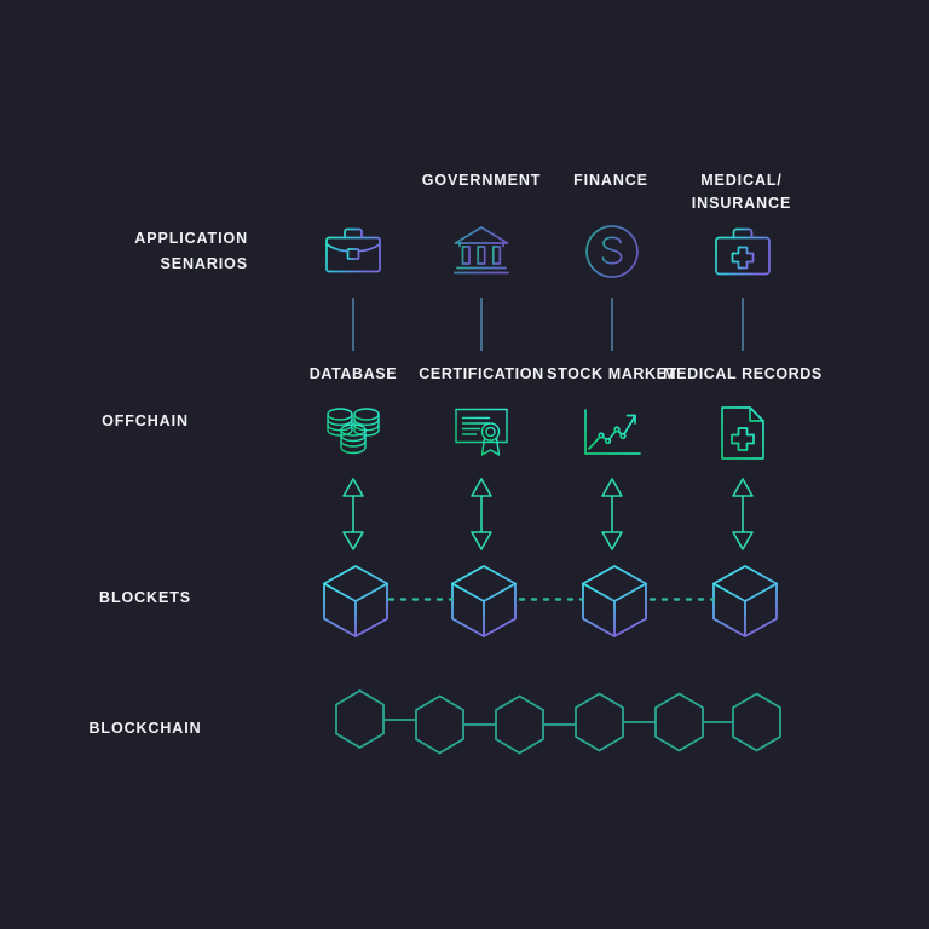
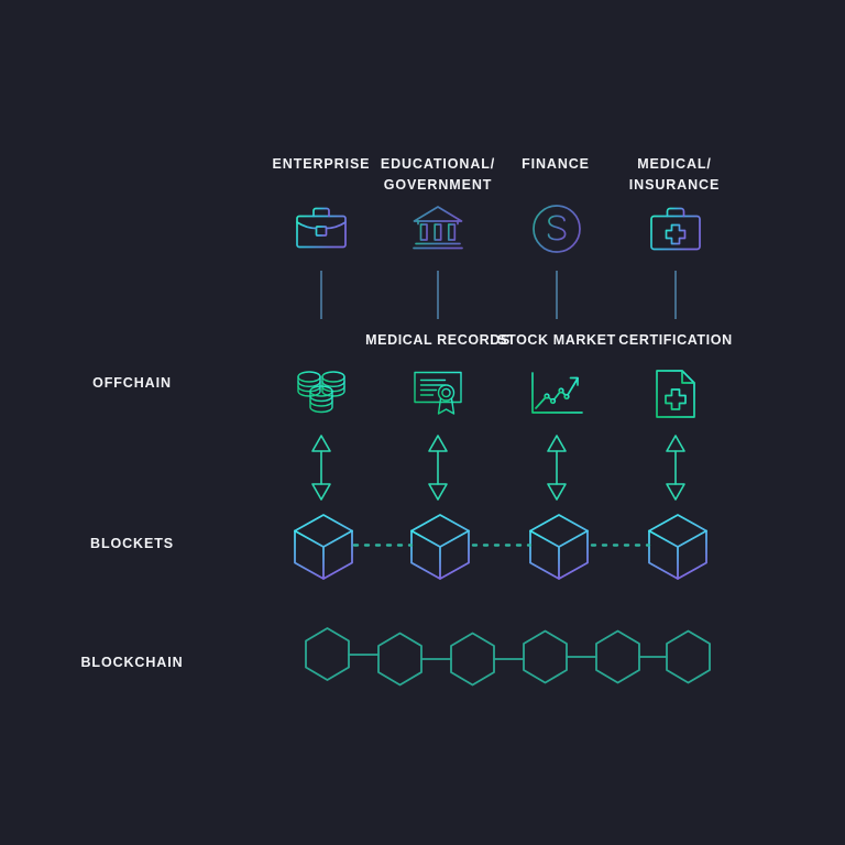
- APPLICATION
- SENARIOS
  OFFCHAIN
  BLOCKETS
  BLOCKCHAIN
+ ENTERPRISE
+ EDUCATIONAL/
  GOVERNMENT
  FINANCE
  MEDICAL/
  INSURANCE
- DATABASE
- CERTIFICATION
+ MEDICAL RECORDS
  STOCK MARKET
- MEDICAL RECORDS
+ CERTIFICATION
